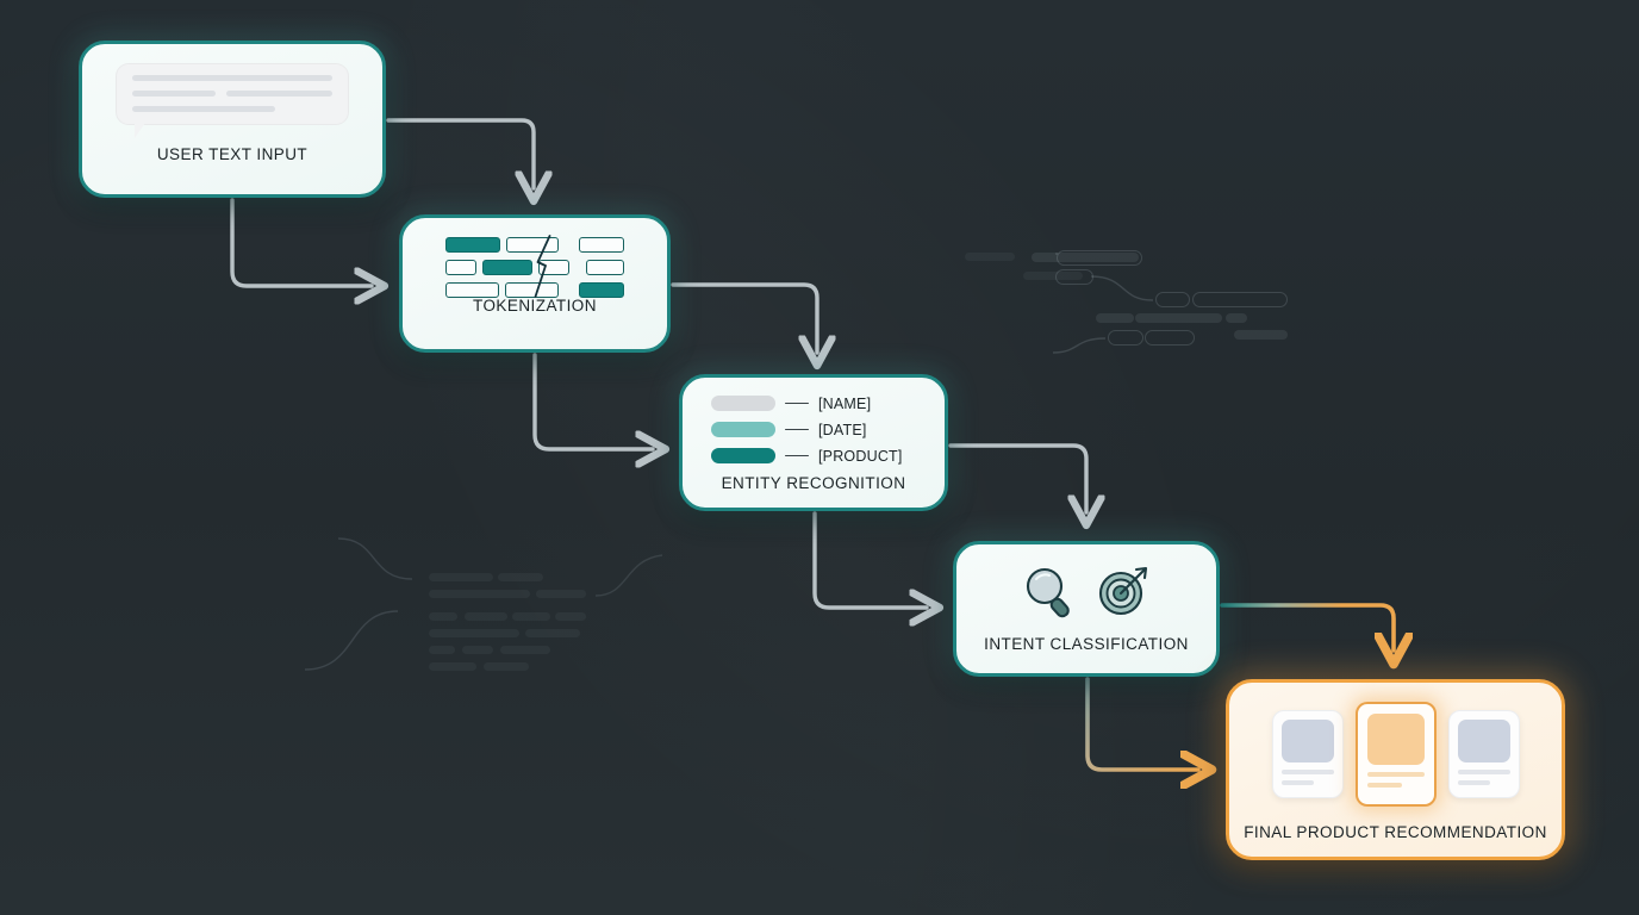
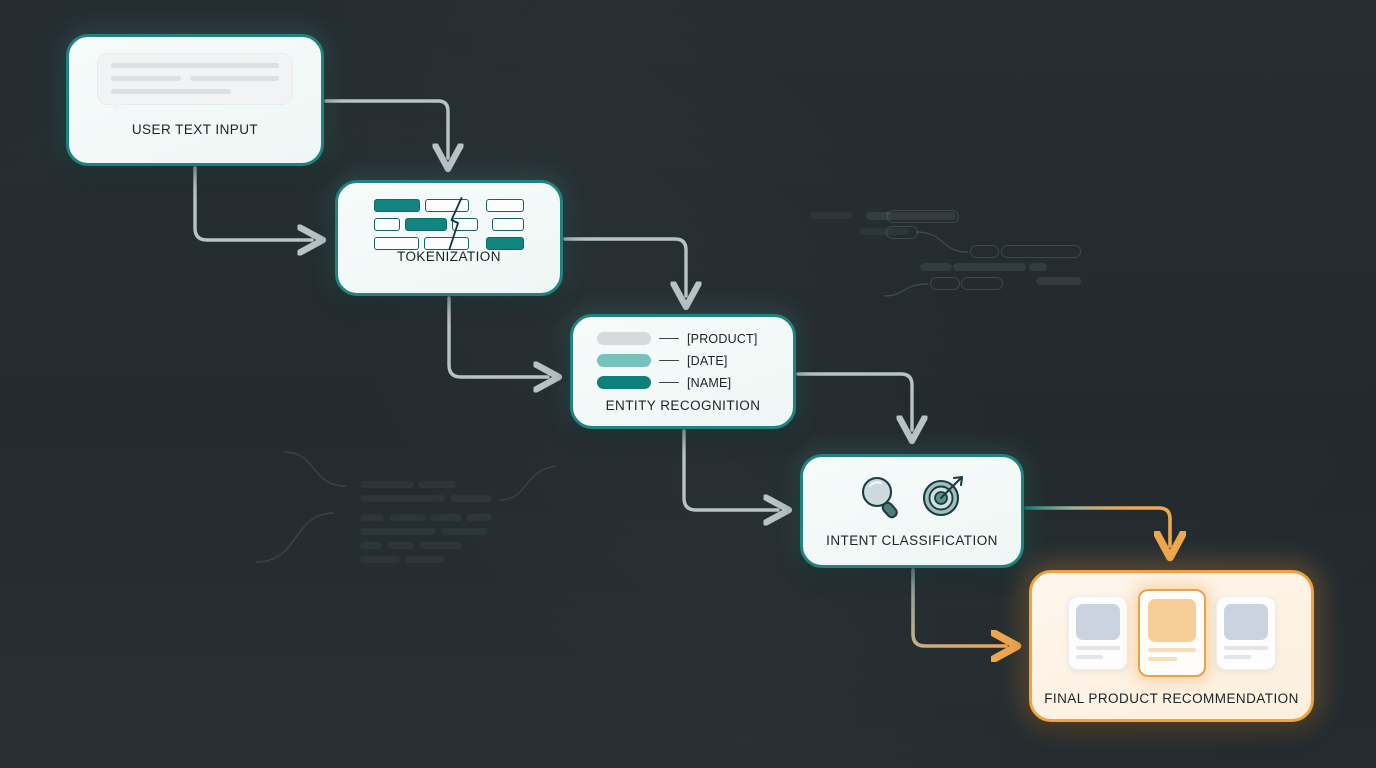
  USER TEXT INPUT
  TOKENIZATION
- [NAME]
+ [PRODUCT]
  [DATE]
- [PRODUCT]
+ [NAME]
  ENTITY RECOGNITION
  INTENT CLASSIFICATION
  FINAL PRODUCT RECOMMENDATION
